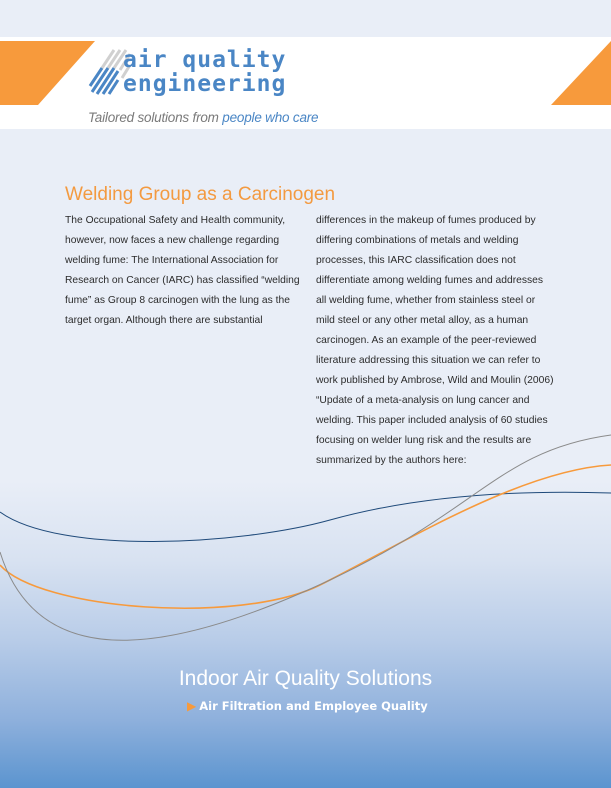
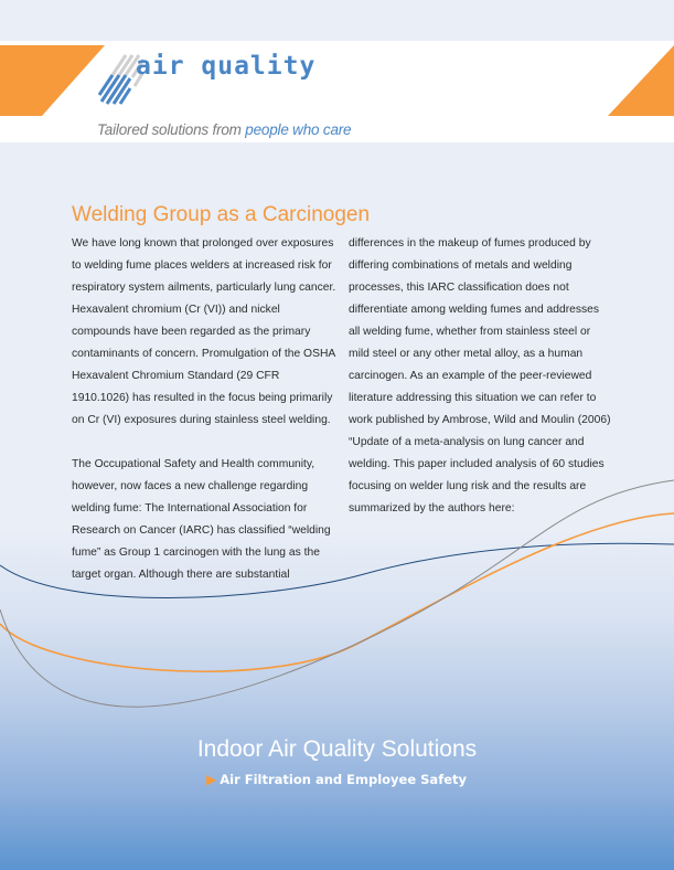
  air quality
- engineering
  Tailored solutions from people who care
  Welding Group as a Carcinogen
+ We have long known that prolonged over exposures to welding fume places welders at increased risk for respiratory system ailments, particularly lung cancer. Hexavalent chromium (Cr (VI)) and nickel compounds have been regarded as the primary contaminants of concern. Promulgation of the OSHA Hexavalent Chromium Standard (29 CFR 1910.1026) has resulted in the focus being primarily on Cr (VI) exposures during stainless steel welding.
- The Occupational Safety and Health community, however, now faces a new challenge regarding welding fume: The International Association for Research on Cancer (IARC) has classified “welding fume” as Group 8 carcinogen with the lung as the target organ. Although there are substantial
+ The Occupational Safety and Health community, however, now faces a new challenge regarding welding fume: The International Association for Research on Cancer (IARC) has classified “welding fume” as Group 1 carcinogen with the lung as the target organ. Although there are substantial
  differences in the makeup of fumes produced by differing combinations of metals and welding processes, this IARC classification does not differentiate among welding fumes and addresses all welding fume, whether from stainless steel or mild steel or any other metal alloy, as a human carcinogen. As an example of the peer-reviewed literature addressing this situation we can refer to work published by Ambrose, Wild and Moulin (2006) “Update of a meta-analysis on lung cancer and welding. This paper included analysis of 60 studies focusing on welder lung risk and the results are summarized by the authors here:
  Indoor Air Quality Solutions
- ▶ Air Filtration and Employee Quality
+ ▶ Air Filtration and Employee Safety
